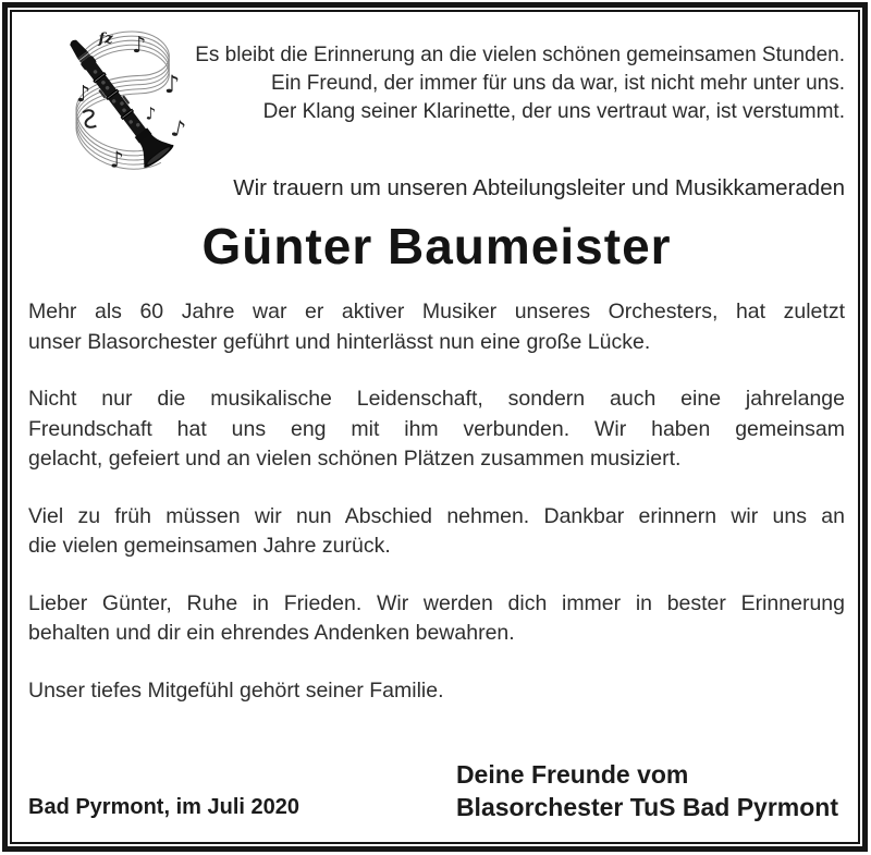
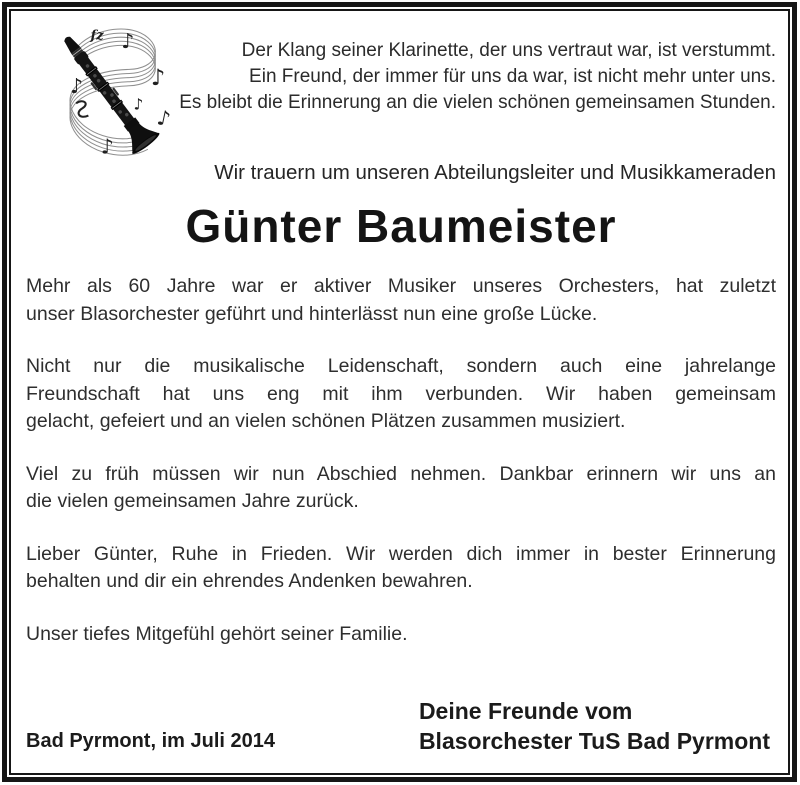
  ♪
  ♪
  ♪
  ♪
  ♪
  fz
- Es bleibt die Erinnerung an die vielen schönen gemeinsamen Stunden.
+ Der Klang seiner Klarinette, der uns vertraut war, ist verstummt.
  Ein Freund, der immer für uns da war, ist nicht mehr unter uns.
- Der Klang seiner Klarinette, der uns vertraut war, ist verstummt.
+ Es bleibt die Erinnerung an die vielen schönen gemeinsamen Stunden.
  Wir trauern um unseren Abteilungsleiter und Musikkameraden
  Günter Baumeister
  Mehr als 60 Jahre war er aktiver Musiker unseres Orchesters, hat zuletzt
  unser Blasorchester geführt und hinterlässt nun eine große Lücke.
  Nicht nur die musikalische Leidenschaft, sondern auch eine jahrelange
  Freundschaft hat uns eng mit ihm verbunden. Wir haben gemeinsam
  gelacht, gefeiert und an vielen schönen Plätzen zusammen musiziert.
  Viel zu früh müssen wir nun Abschied nehmen. Dankbar erinnern wir uns an
  die vielen gemeinsamen Jahre zurück.
  Lieber Günter, Ruhe in Frieden. Wir werden dich immer in bester Erinnerung
  behalten und dir ein ehrendes Andenken bewahren.
  Unser tiefes Mitgefühl gehört seiner Familie.
- Bad Pyrmont, im Juli 2020
+ Bad Pyrmont, im Juli 2014
  Deine Freunde vom
  Blasorchester TuS Bad Pyrmont
